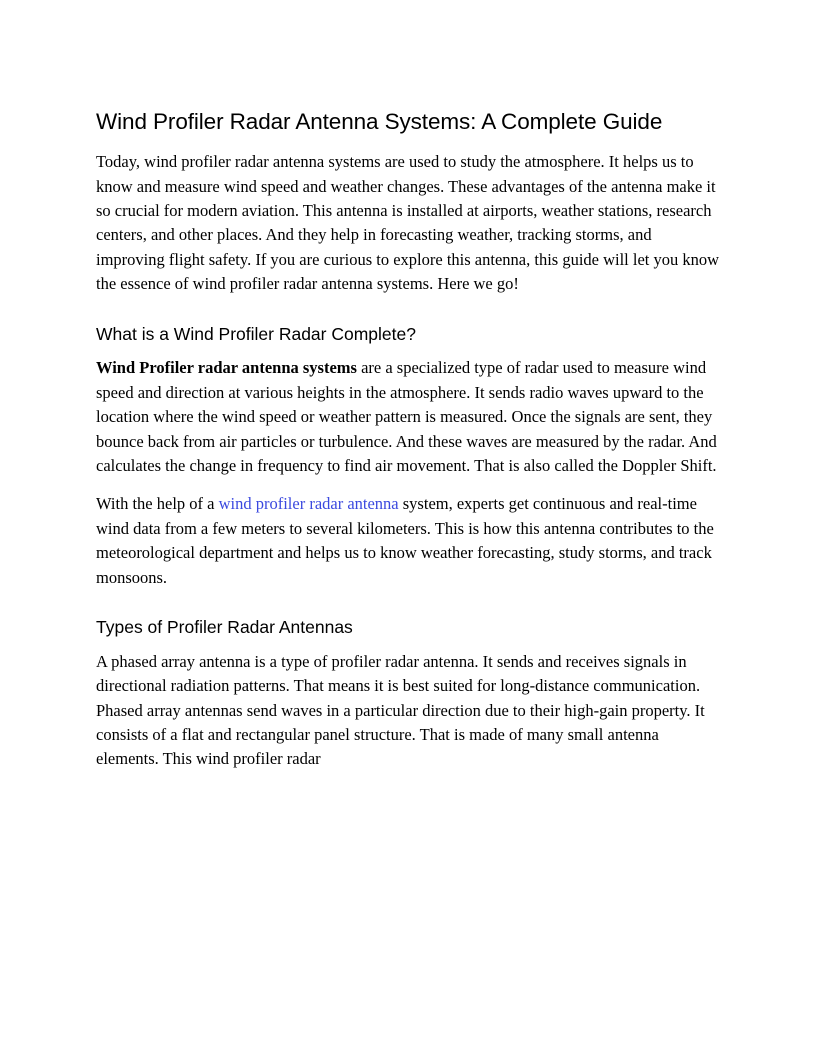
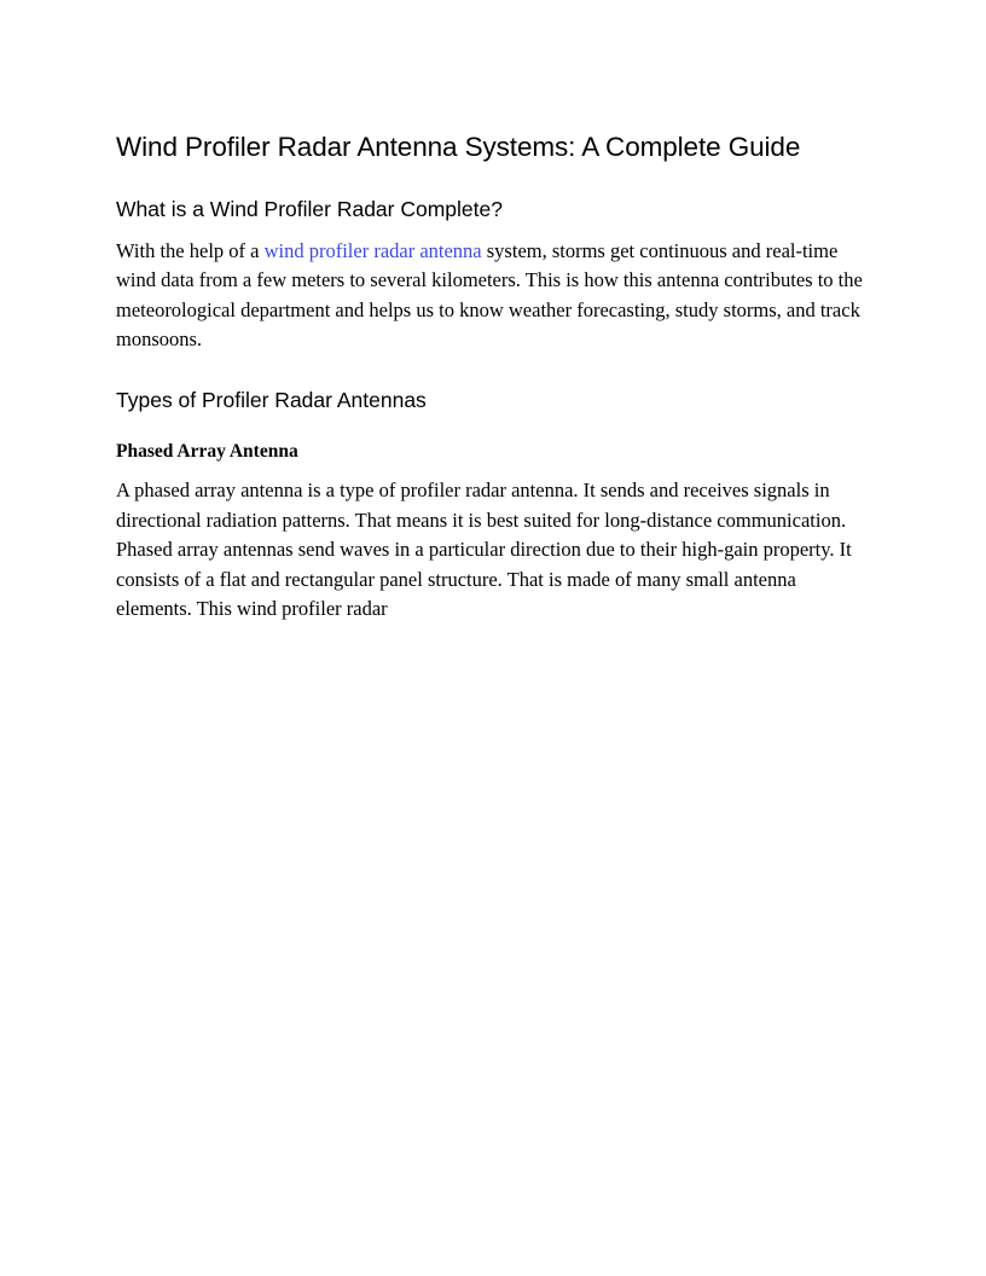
  Wind Profiler Radar Antenna Systems: A Complete Guide
- Today, wind profiler radar antenna systems are used to study the atmosphere. It helps us to know and measure wind speed and weather changes. These advantages of the antenna make it so crucial for modern aviation. This antenna is installed at airports, weather stations, research centers, and other places. And they help in forecasting weather, tracking storms, and improving flight safety. If you are curious to explore this antenna, this guide will let you know the essence of wind profiler radar antenna systems. Here we go!
  What is a Wind Profiler Radar Complete?
- Wind Profiler radar antenna systems are a specialized type of radar used to measure wind speed and direction at various heights in the atmosphere. It sends radio waves upward to the location where the wind speed or weather pattern is measured. Once the signals are sent, they bounce back from air particles or turbulence. And these waves are measured by the radar. And calculates the change in frequency to find air movement. That is also called the Doppler Shift.
- With the help of a wind profiler radar antenna system, experts get continuous and real-time wind data from a few meters to several kilometers. This is how this antenna contributes to the meteorological department and helps us to know weather forecasting, study storms, and track monsoons.
+ With the help of a wind profiler radar antenna system, storms get continuous and real-time wind data from a few meters to several kilometers. This is how this antenna contributes to the meteorological department and helps us to know weather forecasting, study storms, and track monsoons.
  Types of Profiler Radar Antennas
+ Phased Array Antenna
  A phased array antenna is a type of profiler radar antenna. It sends and receives signals in directional radiation patterns. That means it is best suited for long-distance communication. Phased array antennas send waves in a particular direction due to their high-gain property. It consists of a flat and rectangular panel structure. That is made of many small antenna elements. This wind profiler radar
